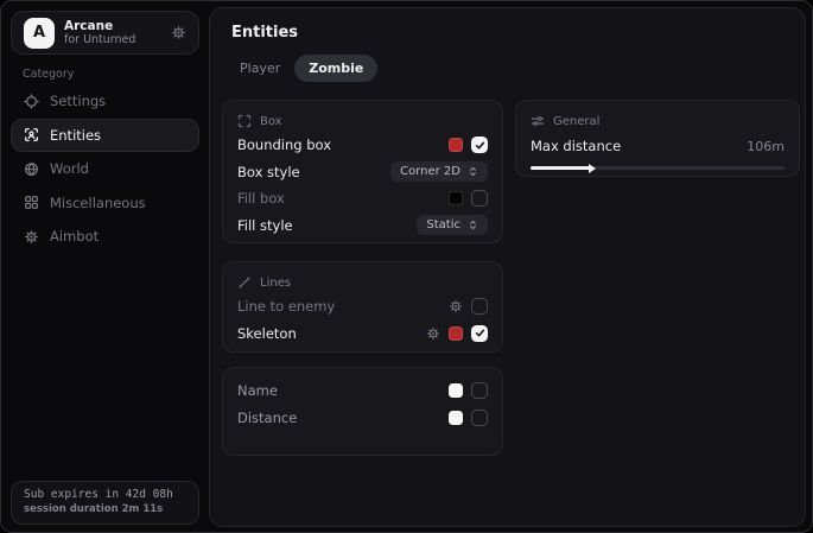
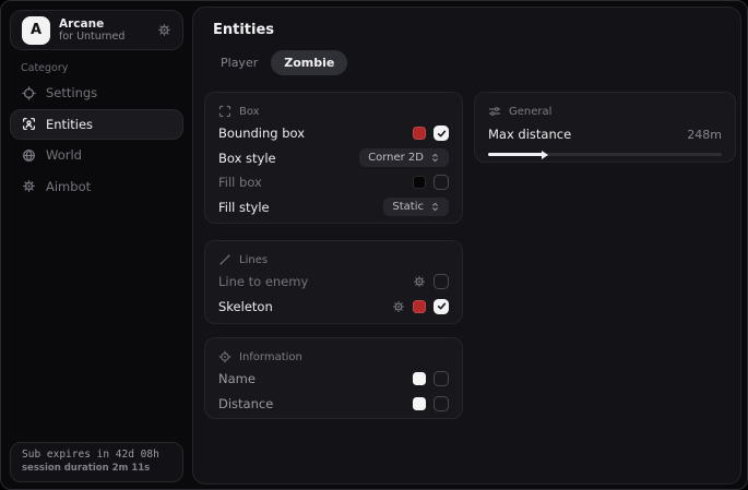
  A
  Arcane
  for Unturned
  Category
  Settings
  Entities
  World
- Miscellaneous
  Aimbot
  Sub expires in 42d 08h
  session duration 2m 11s
  Entities
  Player
  Zombie
  Box
  Bounding box
  Box style
  Corner 2D
  Fill box
  Fill style
  Static
  Lines
  Line to enemy
  Skeleton
+ Information
  Name
  Distance
  General
  Max distance
- 106m
+ 248m
